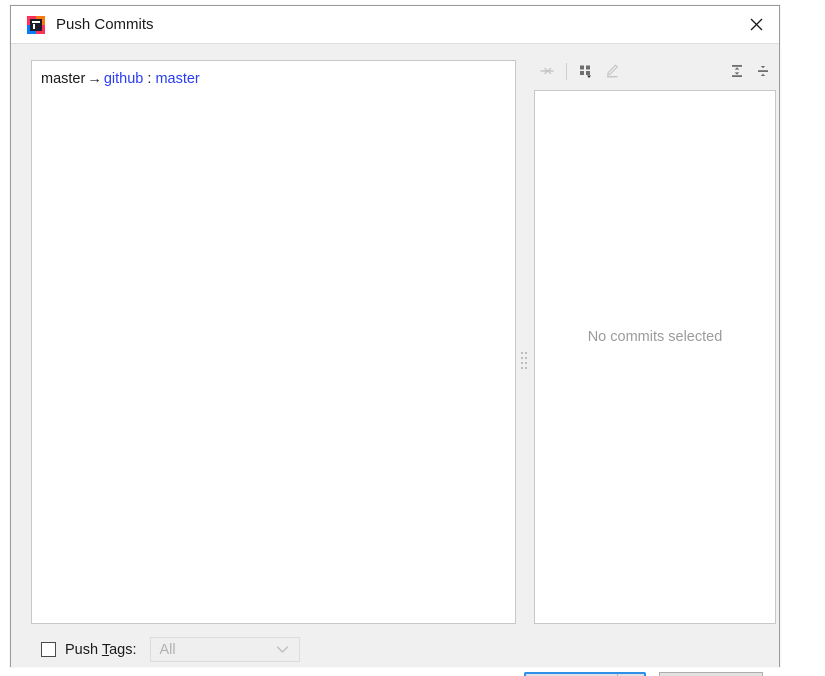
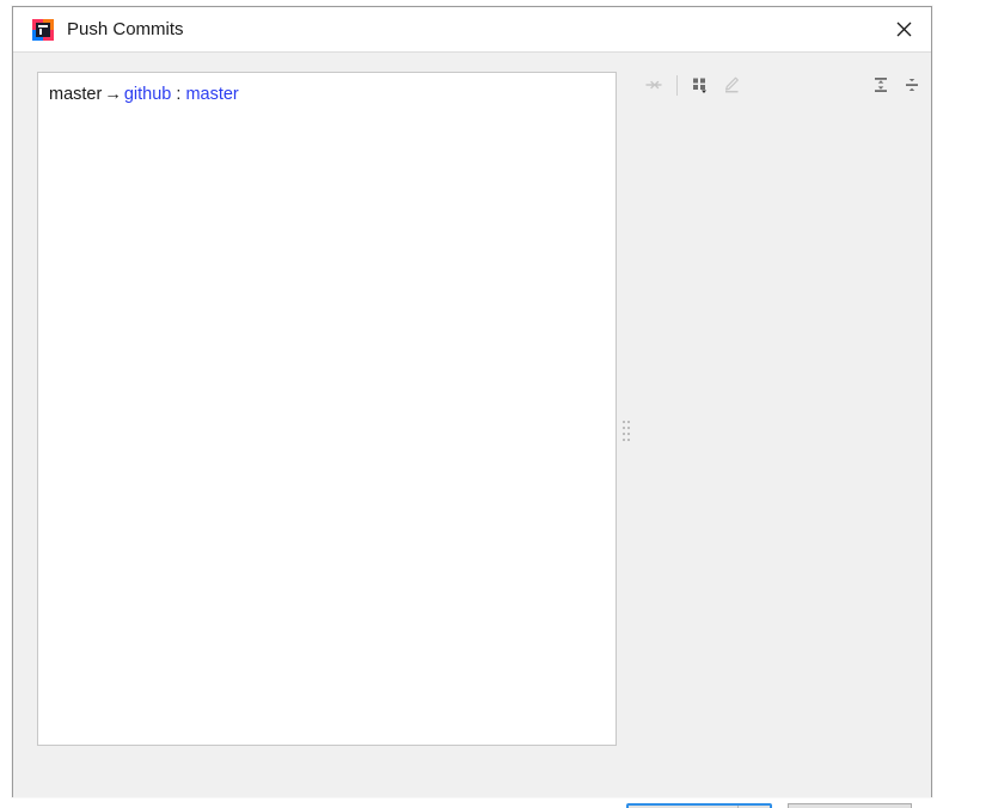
  Push Commits
  master → github : master
- No commits selected
- Push Tags:
- All
